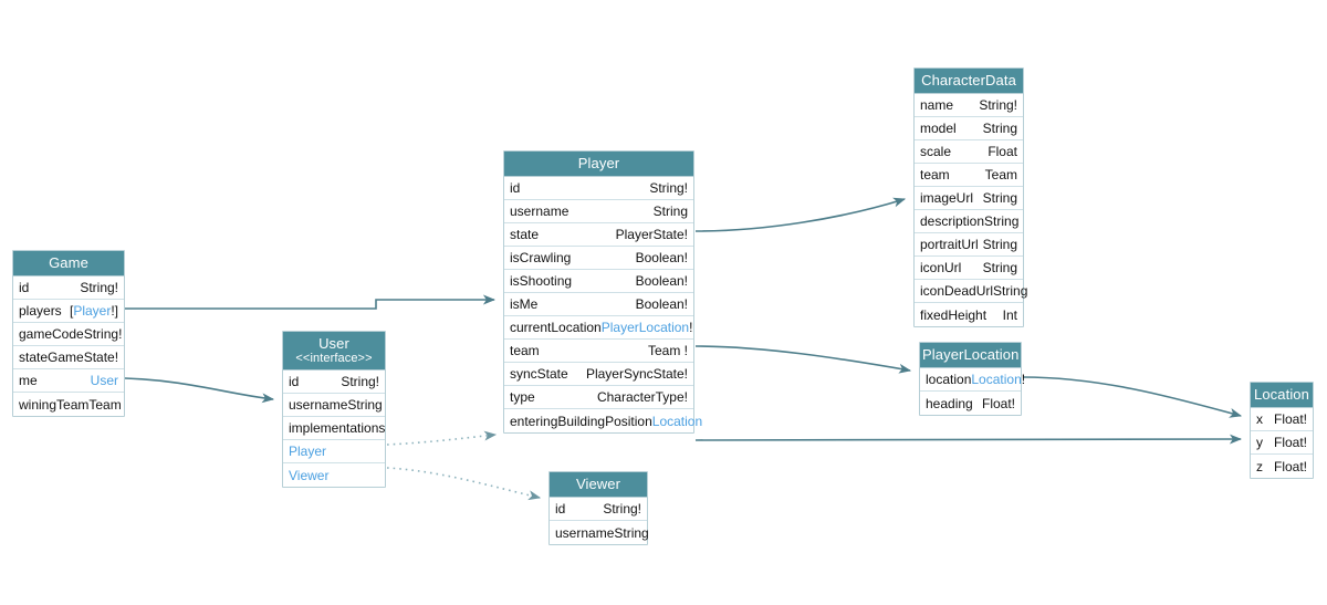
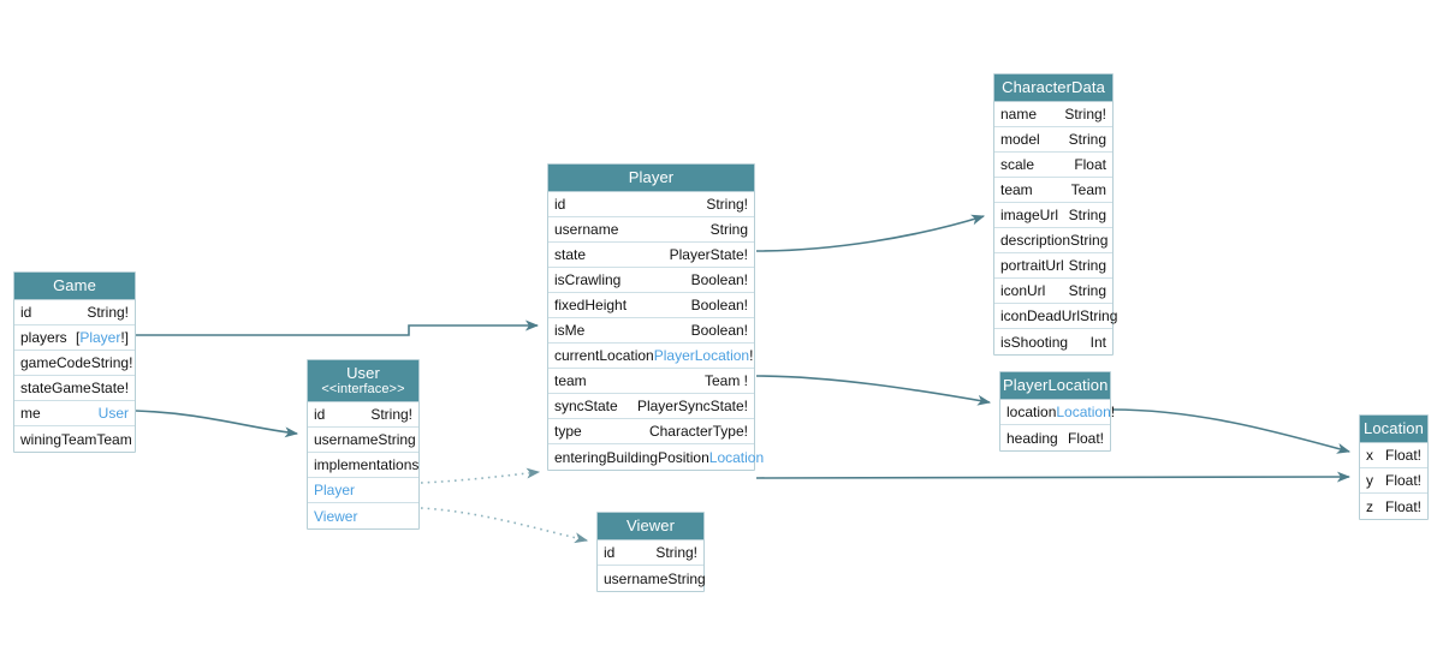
  Game
  id
  String!
  players
  [Player!]
  gameCode
  String!
  state
  GameState!
  me
  User
  winingTeam
  Team
  User
  <<interface>>
  id
  String!
  username
  String
  implementations
  Player
  Viewer
  Player
  id
  String!
  username
  String
  state
  PlayerState!
  isCrawling
  Boolean!
- isShooting
+ fixedHeight
  Boolean!
  isMe
  Boolean!
  currentLocation
  PlayerLocation!
  team
  Team !
  syncState
  PlayerSyncState!
  type
  CharacterType!
  enteringBuildingPosition
  Location
  Viewer
  id
  String!
  username
  String
  CharacterData
  name
  String!
  model
  String
  scale
  Float
  team
  Team
  imageUrl
  String
  description
  String
  portraitUrl
  String
  iconUrl
  String
  iconDeadUrl
  String
- fixedHeight
+ isShooting
  Int
  PlayerLocation
  location
  Location!
  heading
  Float!
  Location
  x
  Float!
  y
  Float!
  z
  Float!
